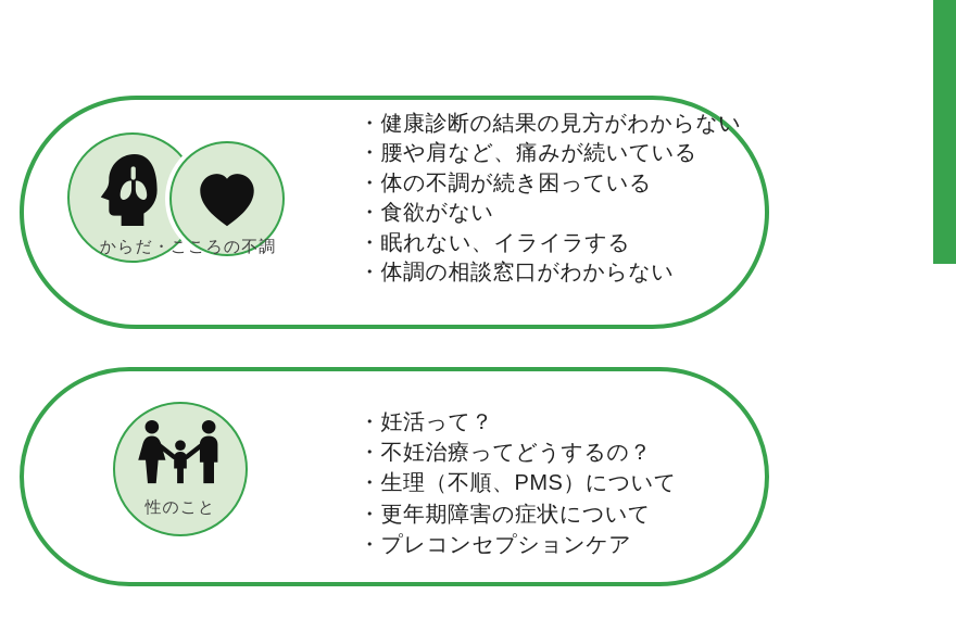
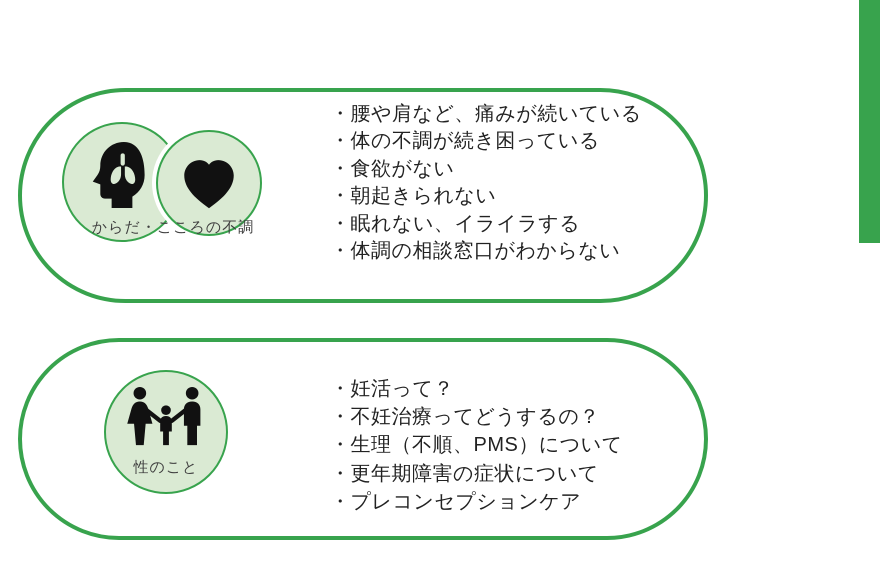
  からだ・こころの不調
- ・健康診断の結果の見方がわからない
  ・腰や肩など、痛みが続いている
  ・体の不調が続き困っている
  ・食欲がない
+ ・朝起きられない
  ・眠れない、イライラする
  ・体調の相談窓口がわからない
  性のこと
  ・妊活って？
  ・不妊治療ってどうするの？
  ・生理（不順、PMS）について
  ・更年期障害の症状について
  ・プレコンセプションケア
